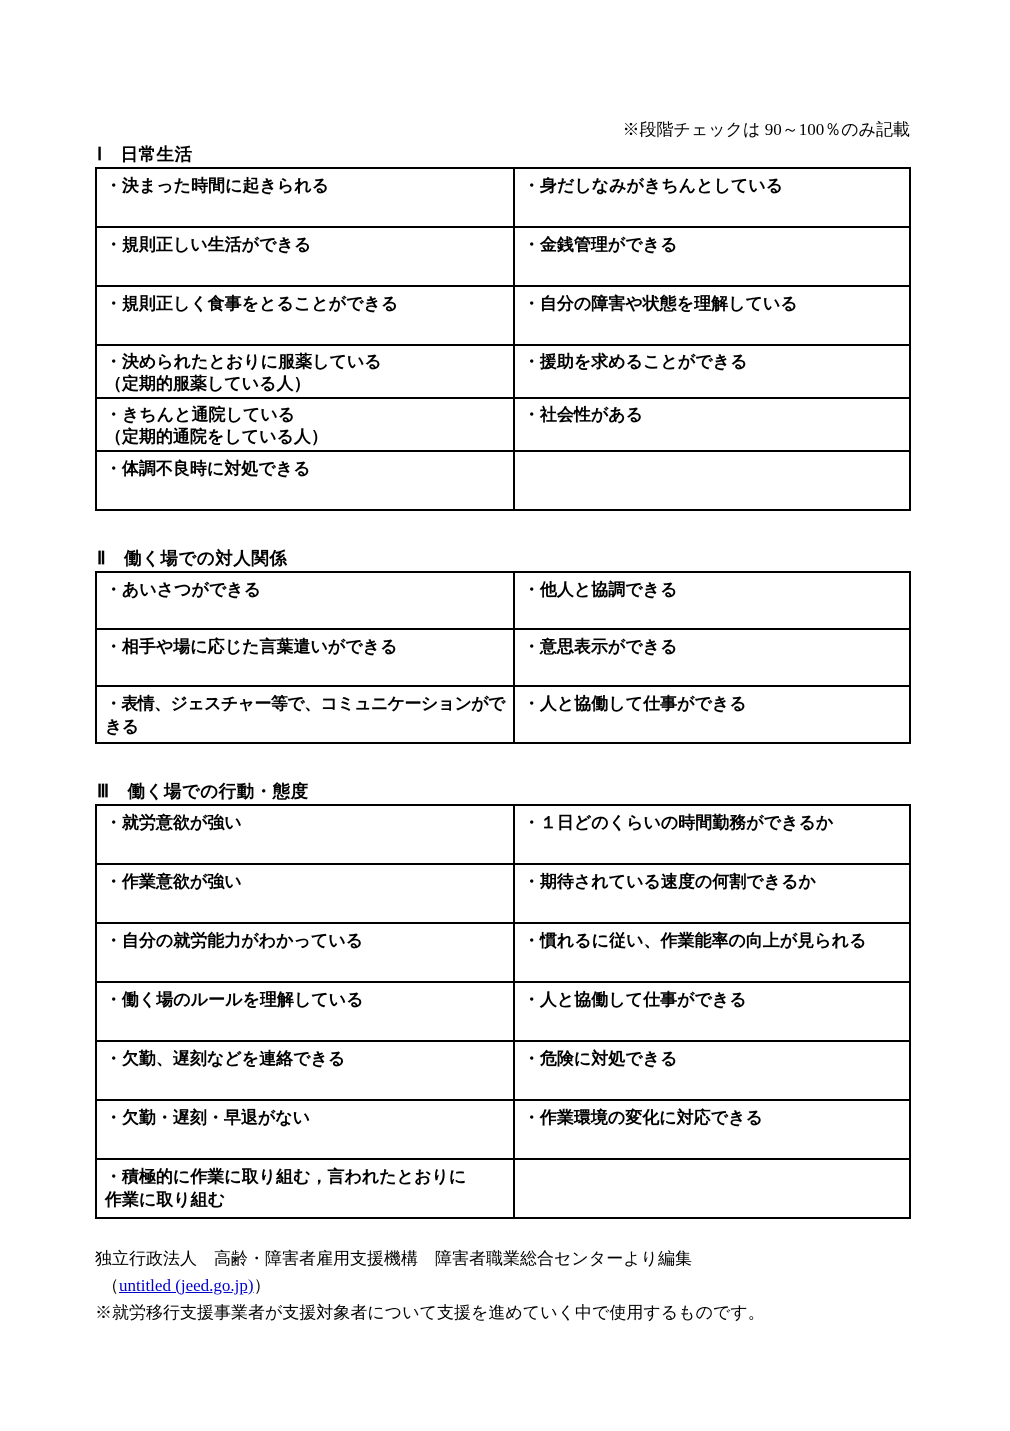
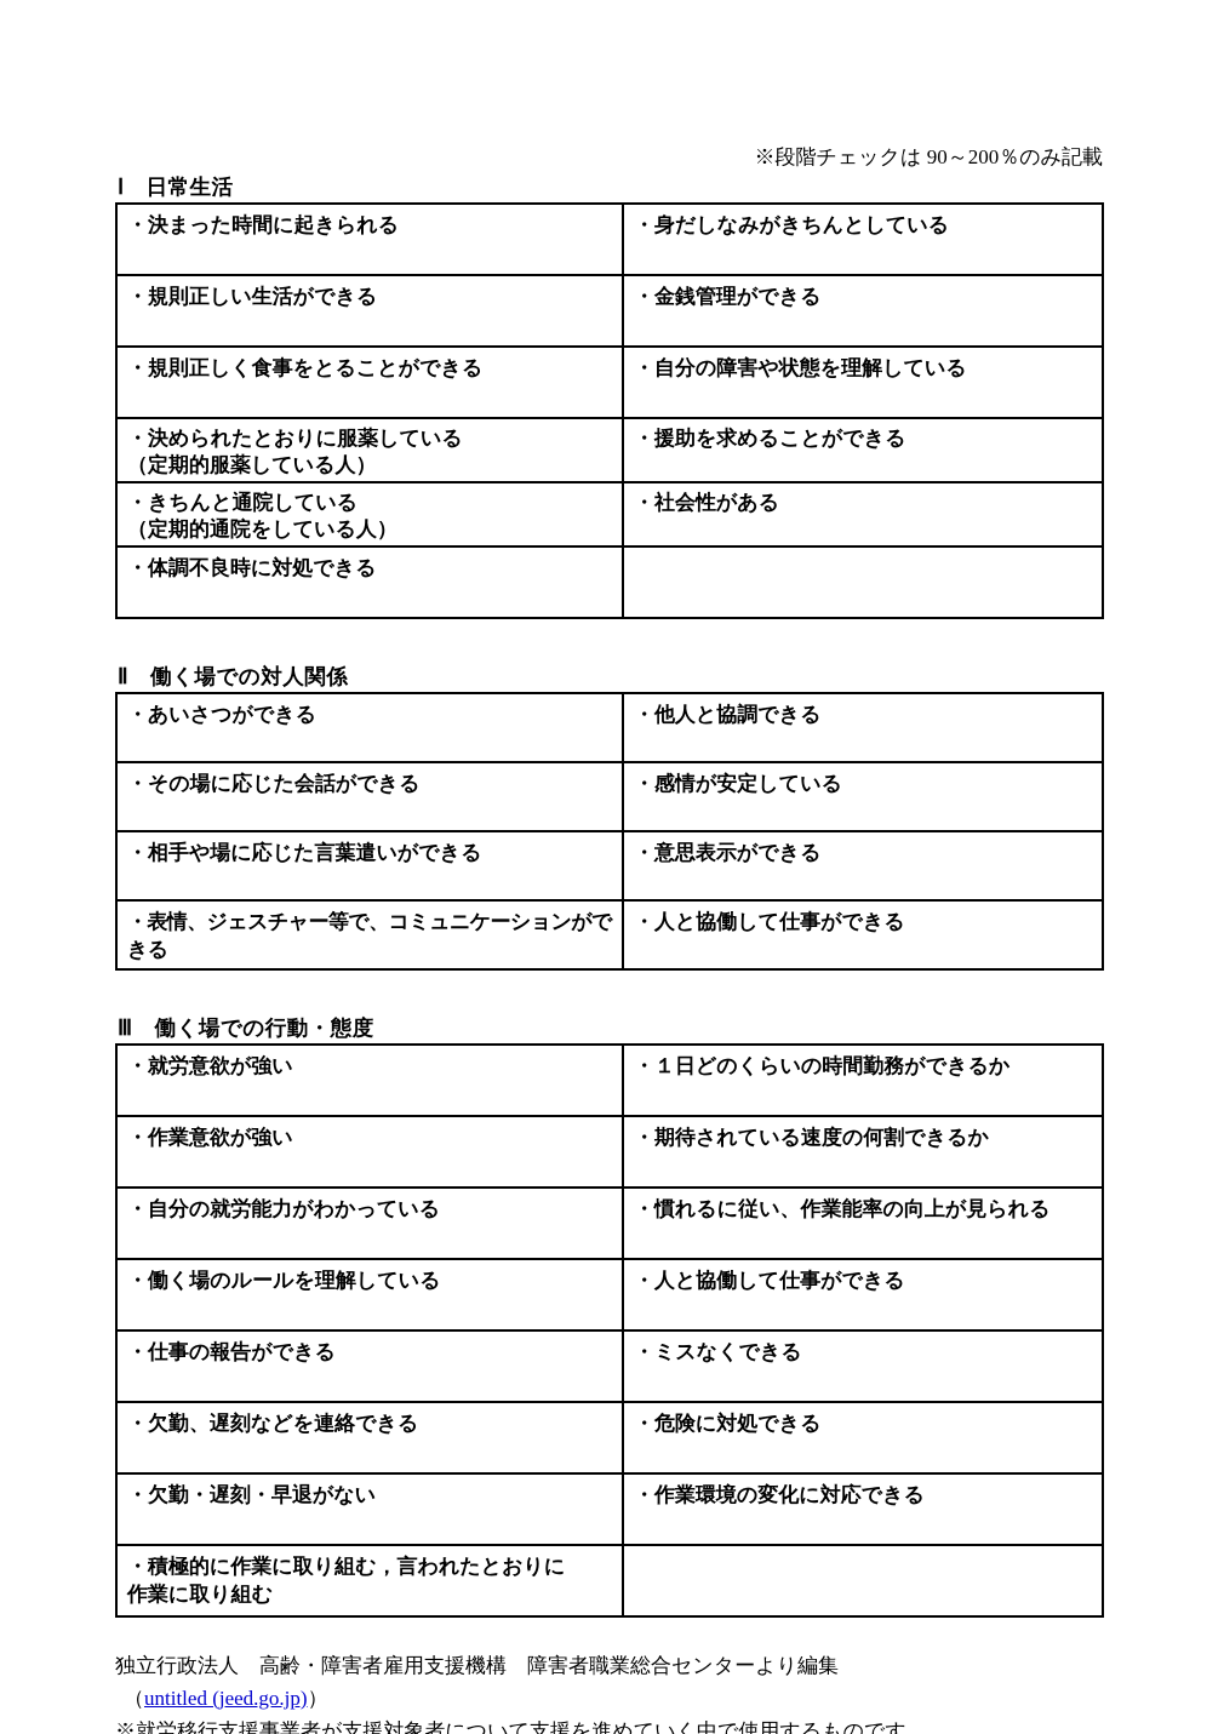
- ※段階チェックは 90～100％のみ記載
+ ※段階チェックは 90～200％のみ記載
  Ⅰ 日常生活
  ・決まった時間に起きられる	・身だしなみがきちんとしている
  ・規則正しい生活ができる	・金銭管理ができる
  ・規則正しく食事をとることができる	・自分の障害や状態を理解している
  ・決められたとおりに服薬している （定期的服薬している人）	・援助を求めることができる
  ・きちんと通院している （定期的通院をしている人）	・社会性がある
  ・体調不良時に対処できる
  Ⅱ 働く場での対人関係
  ・あいさつができる	・他人と協調できる
+ ・その場に応じた会話ができる	・感情が安定している
  ・相手や場に応じた言葉遣いができる	・意思表示ができる
  ・表情、ジェスチャー等で、コミュニケーションができる	・人と協働して仕事ができる
  Ⅲ 働く場での行動・態度
  ・就労意欲が強い	・１日どのくらいの時間勤務ができるか
  ・作業意欲が強い	・期待されている速度の何割できるか
  ・自分の就労能力がわかっている	・慣れるに従い、作業能率の向上が見られる
  ・働く場のルールを理解している	・人と協働して仕事ができる
+ ・仕事の報告ができる	・ミスなくできる
  ・欠勤、遅刻などを連絡できる	・危険に対処できる
  ・欠勤・遅刻・早退がない	・作業環境の変化に対応できる
  ・積極的に作業に取り組む，言われたとおりに 作業に取り組む
  独立行政法人 高齢・障害者雇用支援機構 障害者職業総合センターより編集
  （untitled (jeed.go.jp)）
  ※就労移行支援事業者が支援対象者について支援を進めていく中で使用するものです。
